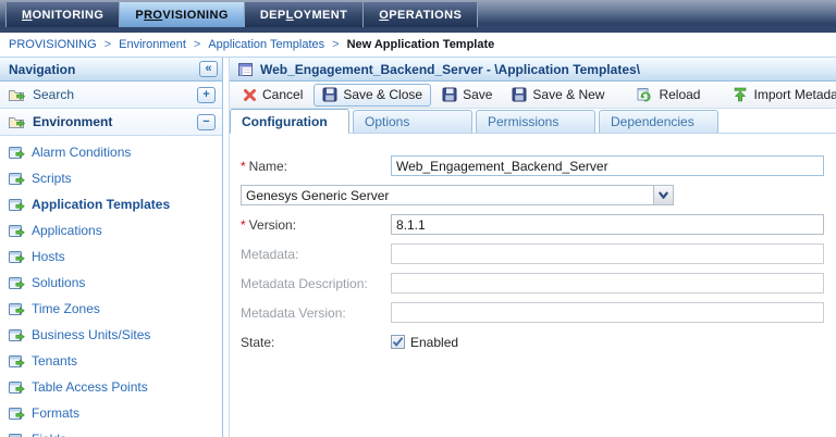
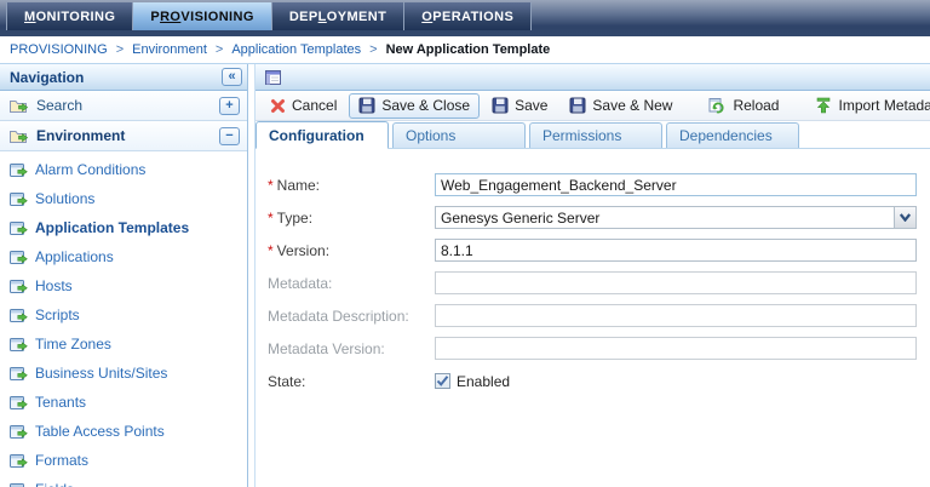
  MONITORING
  PROVISIONING
  DEPLOYMENT
  OPERATIONS
  PROVISIONING
  >
  Environment
  >
  Application Templates
  >
  New Application Template
  Navigation
  «
  Search
  +
  Environment
  −
  Alarm Conditions
- Scripts
+ Solutions
  Application Templates
  Applications
  Hosts
- Solutions
+ Scripts
  Time Zones
  Business Units/Sites
  Tenants
  Table Access Points
  Formats
- Web_Engagement_Backend_Server - \Application Templates\
  Cancel
  Save & Close
  Save
  Save & New
  Reload
  Import Metada
  Configuration
  Options
  Permissions
  Dependencies
  * Name:
  Web_Engagement_Backend_Server
+ * Type:
  Genesys Generic Server
  * Version:
  8.1.1
  Metadata:
  Metadata Description:
  Metadata Version:
  State:
  Enabled
